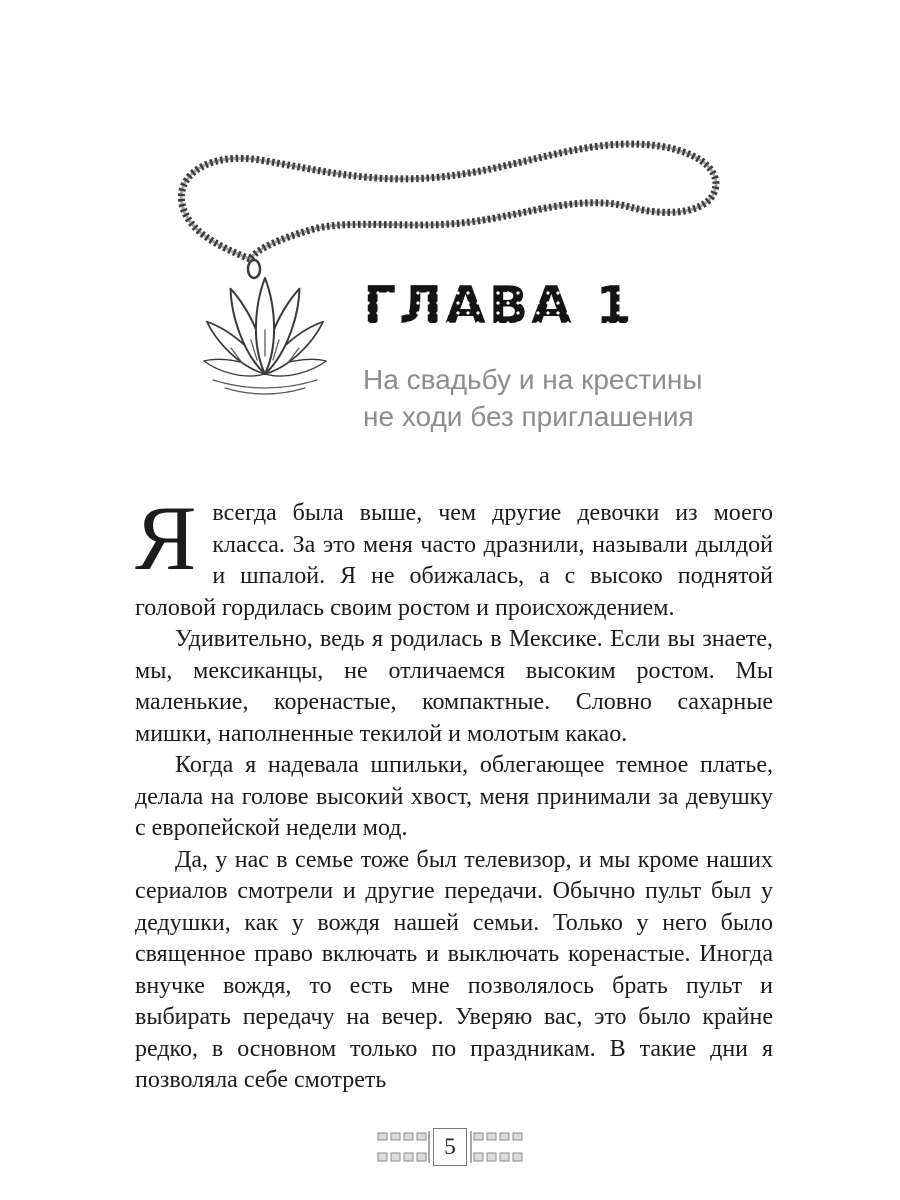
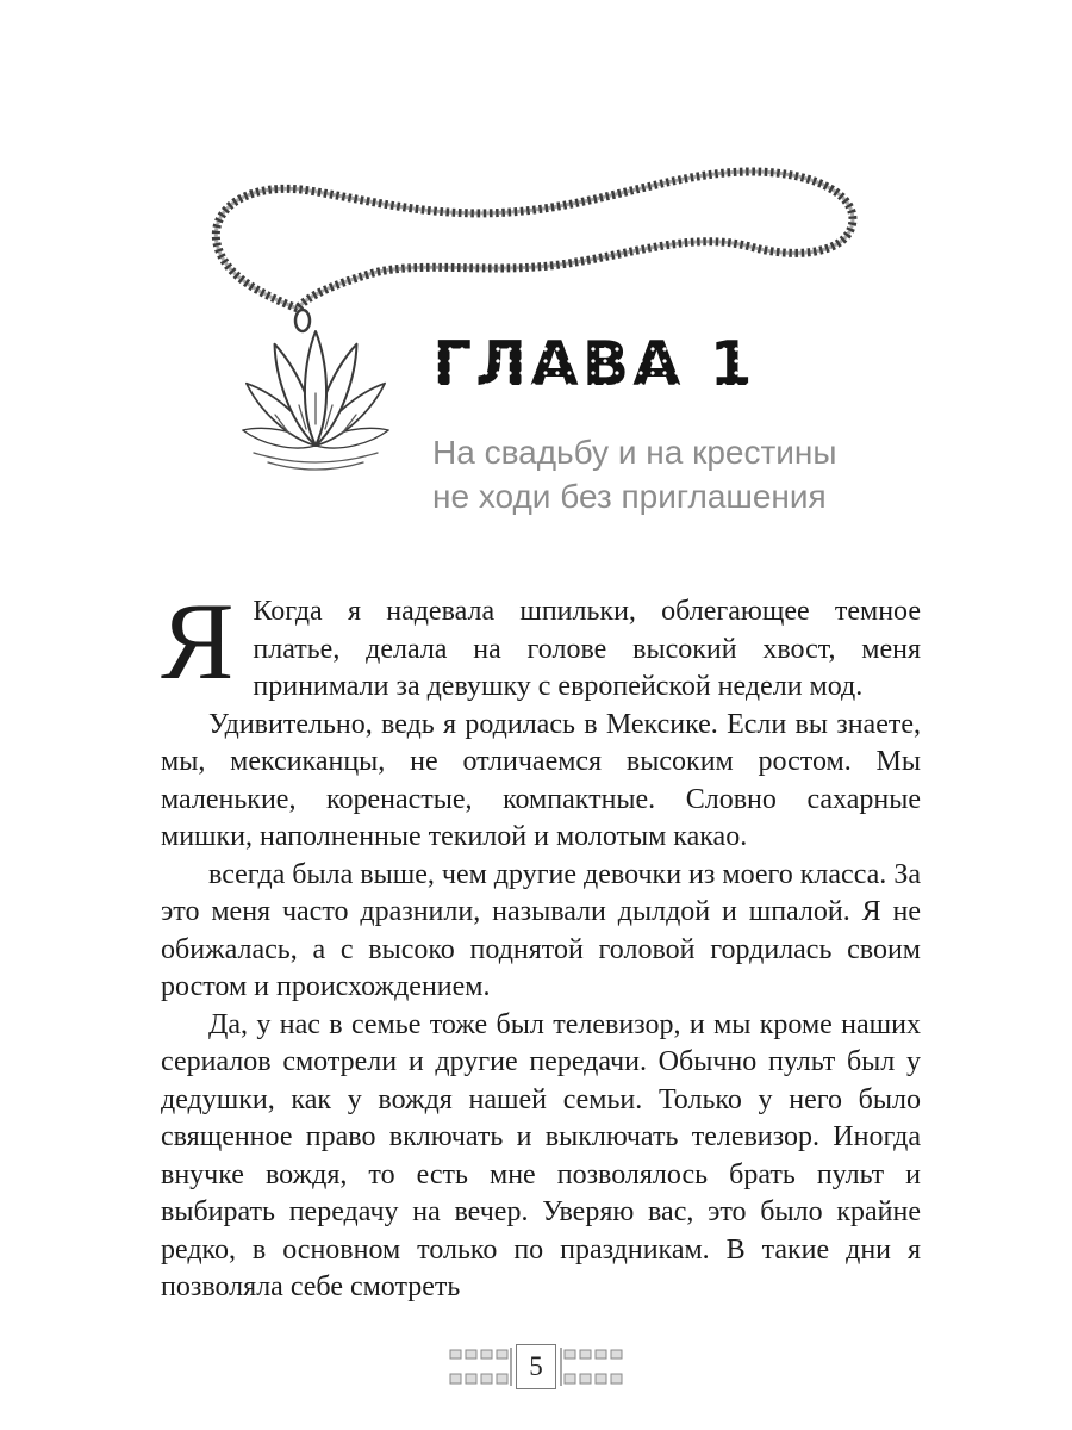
  ГЛАВА 1
  На свадьбу и на крестины
  не ходи без приглашения
  Я
- всегда была выше, чем другие девочки из моего класса. За это меня часто дразнили, называли дылдой и шпалой. Я не обижалась, а с высоко поднятой головой гордилась своим ростом и происхождением.
+ Когда я надевала шпильки, облегающее темное платье, делала на голове высокий хвост, меня принимали за девушку с европейской недели мод.
  Удивительно, ведь я родилась в Мексике. Если вы знаете, мы, мексиканцы, не отличаемся высоким ростом. Мы маленькие, коренастые, компактные. Словно сахарные мишки, наполненные текилой и молотым какао.
- Когда я надевала шпильки, облегающее темное платье, делала на голове высокий хвост, меня принимали за девушку с европейской недели мод.
+ всегда была выше, чем другие девочки из моего класса. За это меня часто дразнили, называли дылдой и шпалой. Я не обижалась, а с высоко поднятой головой гордилась своим ростом и происхождением.
- Да, у нас в семье тоже был телевизор, и мы кроме наших сериалов смотрели и другие передачи. Обычно пульт был у дедушки, как у вождя нашей семьи. Только у него было священное право включать и выключать коренастые. Иногда внучке вождя, то есть мне позволялось брать пульт и выбирать передачу на вечер. Уверяю вас, это было крайне редко, в основном только по праздникам. В такие дни я позволяла себе смотреть
+ Да, у нас в семье тоже был телевизор, и мы кроме наших сериалов смотрели и другие передачи. Обычно пульт был у дедушки, как у вождя нашей семьи. Только у него было священное право включать и выключать телевизор. Иногда внучке вождя, то есть мне позволялось брать пульт и выбирать передачу на вечер. Уверяю вас, это было крайне редко, в основном только по праздникам. В такие дни я позволяла себе смотреть
  5
